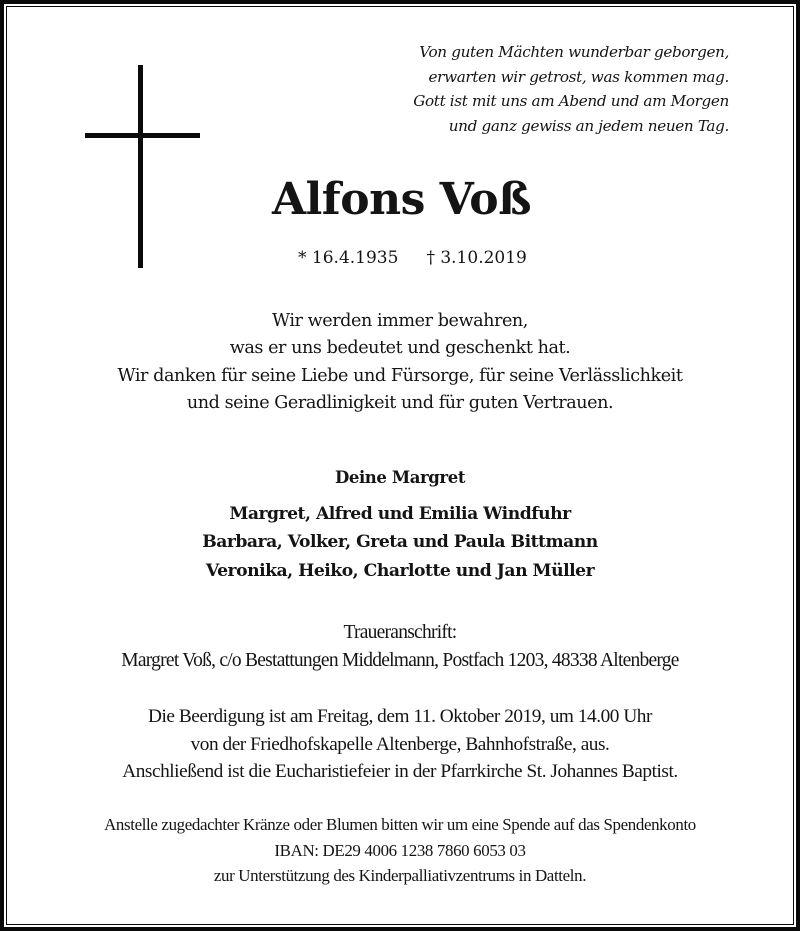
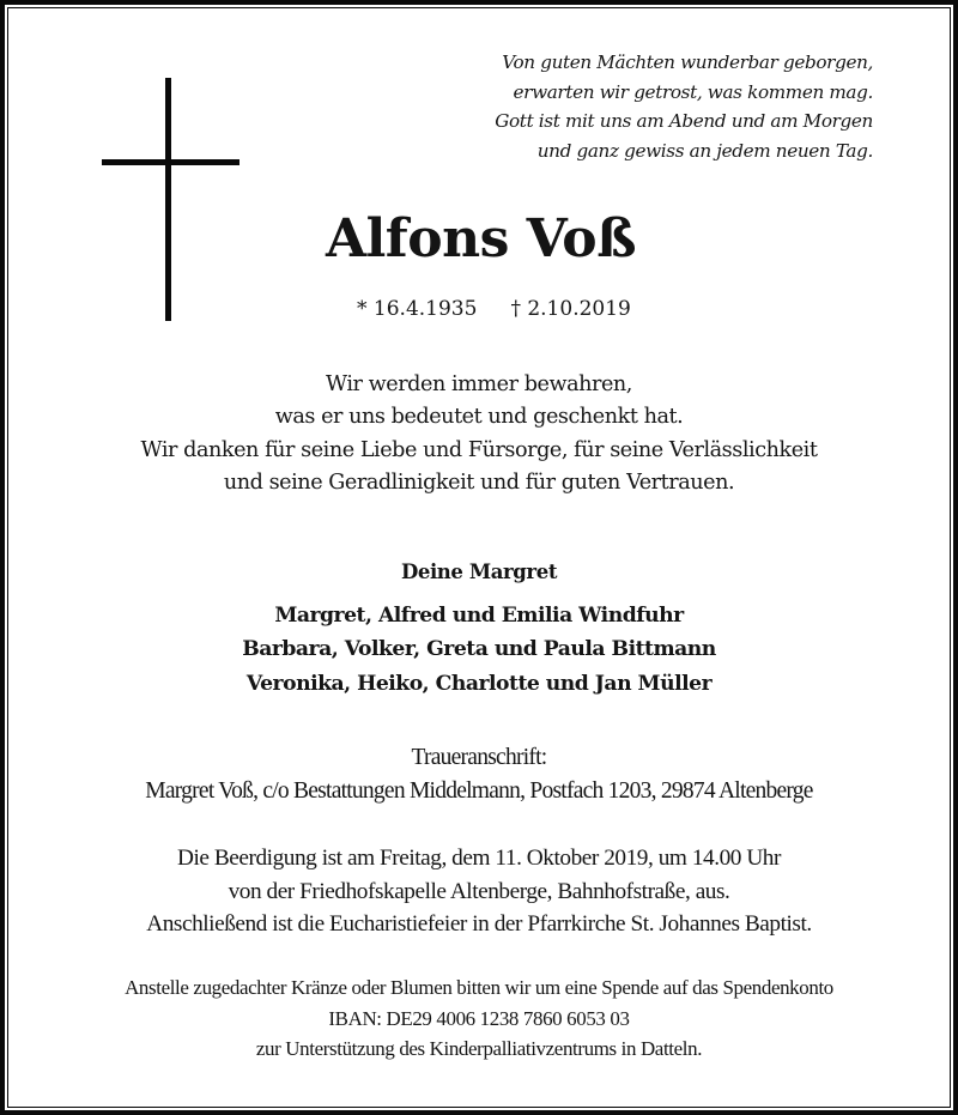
  Von guten Mächten wunderbar geborgen,
  erwarten wir getrost, was kommen mag.
  Gott ist mit uns am Abend und am Morgen
  und ganz gewiss an jedem neuen Tag.
  Alfons Voß
- * 16.4.1935 † 3.10.2019
+ * 16.4.1935 † 2.10.2019
  Wir werden immer bewahren,
  was er uns bedeutet und geschenkt hat.
  Wir danken für seine Liebe und Fürsorge, für seine Verlässlichkeit
  und seine Geradlinigkeit und für guten Vertrauen.
  Deine Margret
  Margret, Alfred und Emilia Windfuhr
  Barbara, Volker, Greta und Paula Bittmann
  Veronika, Heiko, Charlotte und Jan Müller
  Traueranschrift:
- Margret Voß, c/o Bestattungen Middelmann, Postfach 1203, 48338 Altenberge
+ Margret Voß, c/o Bestattungen Middelmann, Postfach 1203, 29874 Altenberge
  Die Beerdigung ist am Freitag, dem 11. Oktober 2019, um 14.00 Uhr
  von der Friedhofskapelle Altenberge, Bahnhofstraße, aus.
  Anschließend ist die Eucharistiefeier in der Pfarrkirche St. Johannes Baptist.
  Anstelle zugedachter Kränze oder Blumen bitten wir um eine Spende auf das Spendenkonto
  IBAN: DE29 4006 1238 7860 6053 03
  zur Unterstützung des Kinderpalliativzentrums in Datteln.
